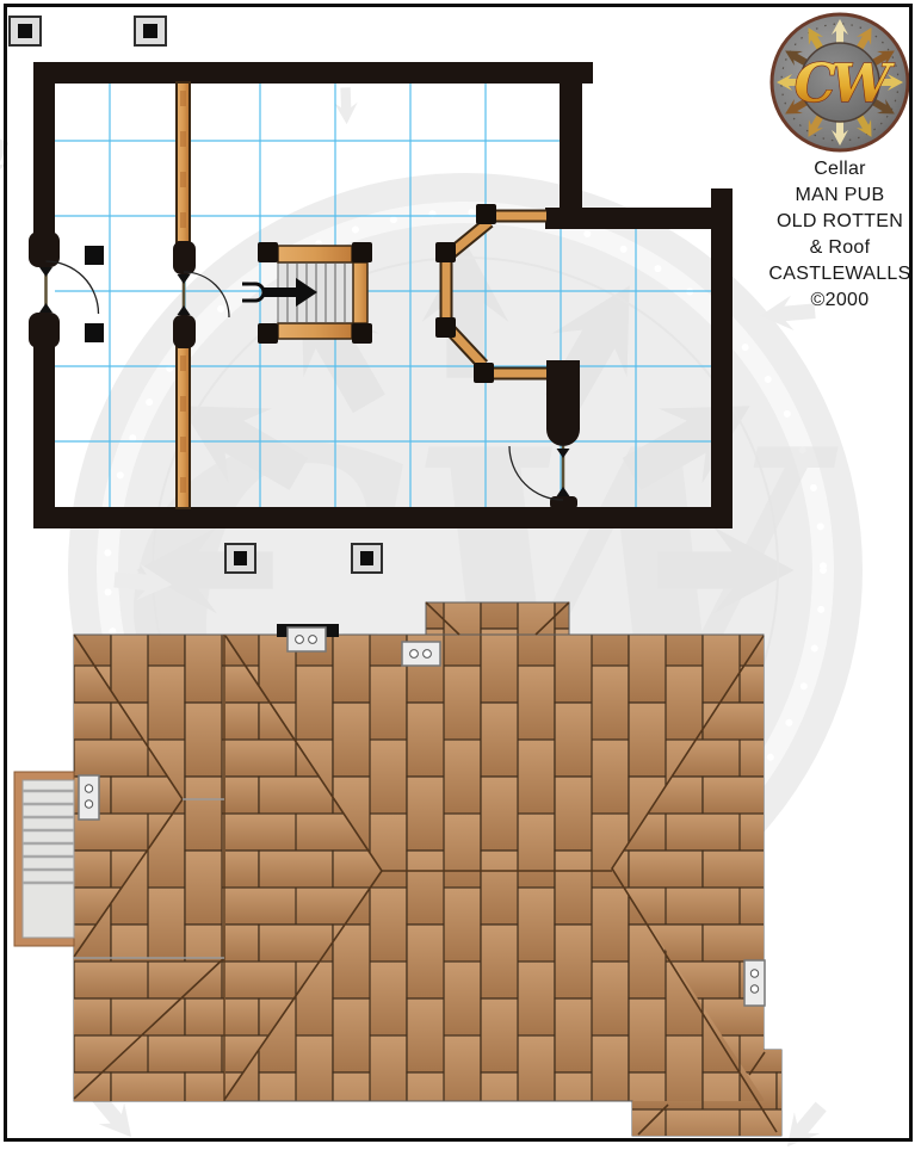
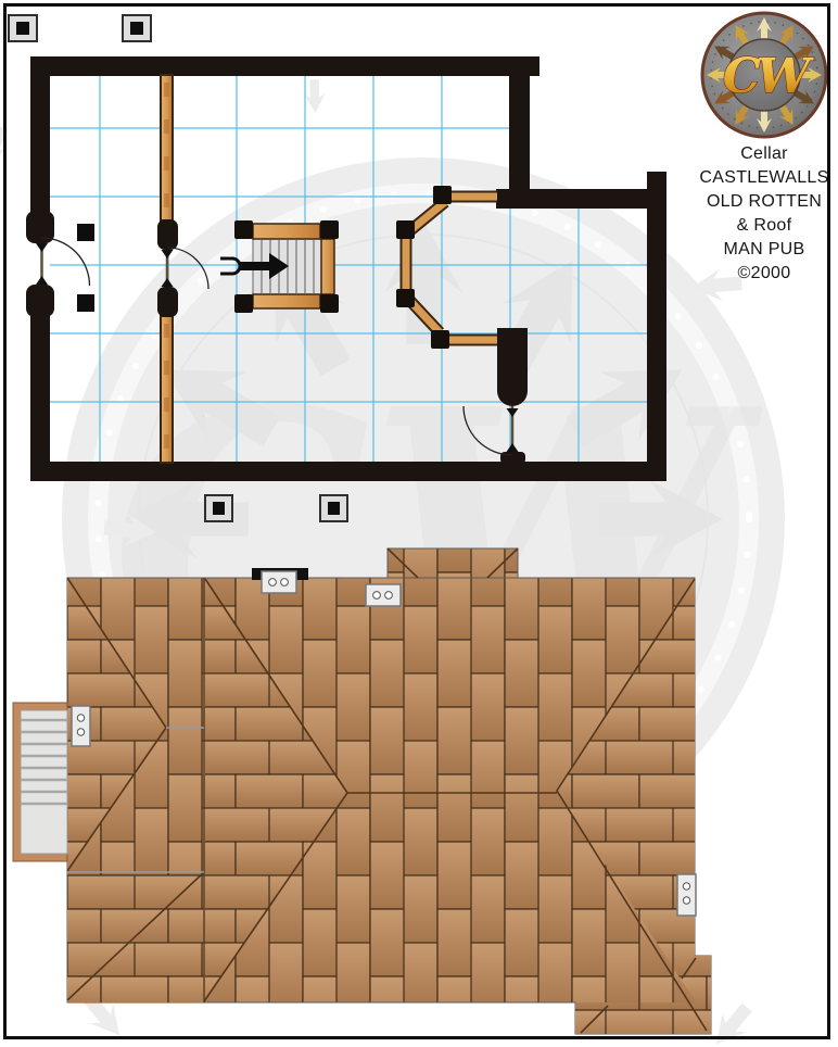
  CW
  CW
  Cellar
- MAN PUB
+ CASTLEWALLS
  OLD ROTTEN
  & Roof
- CASTLEWALLS
+ MAN PUB
  ©2000
